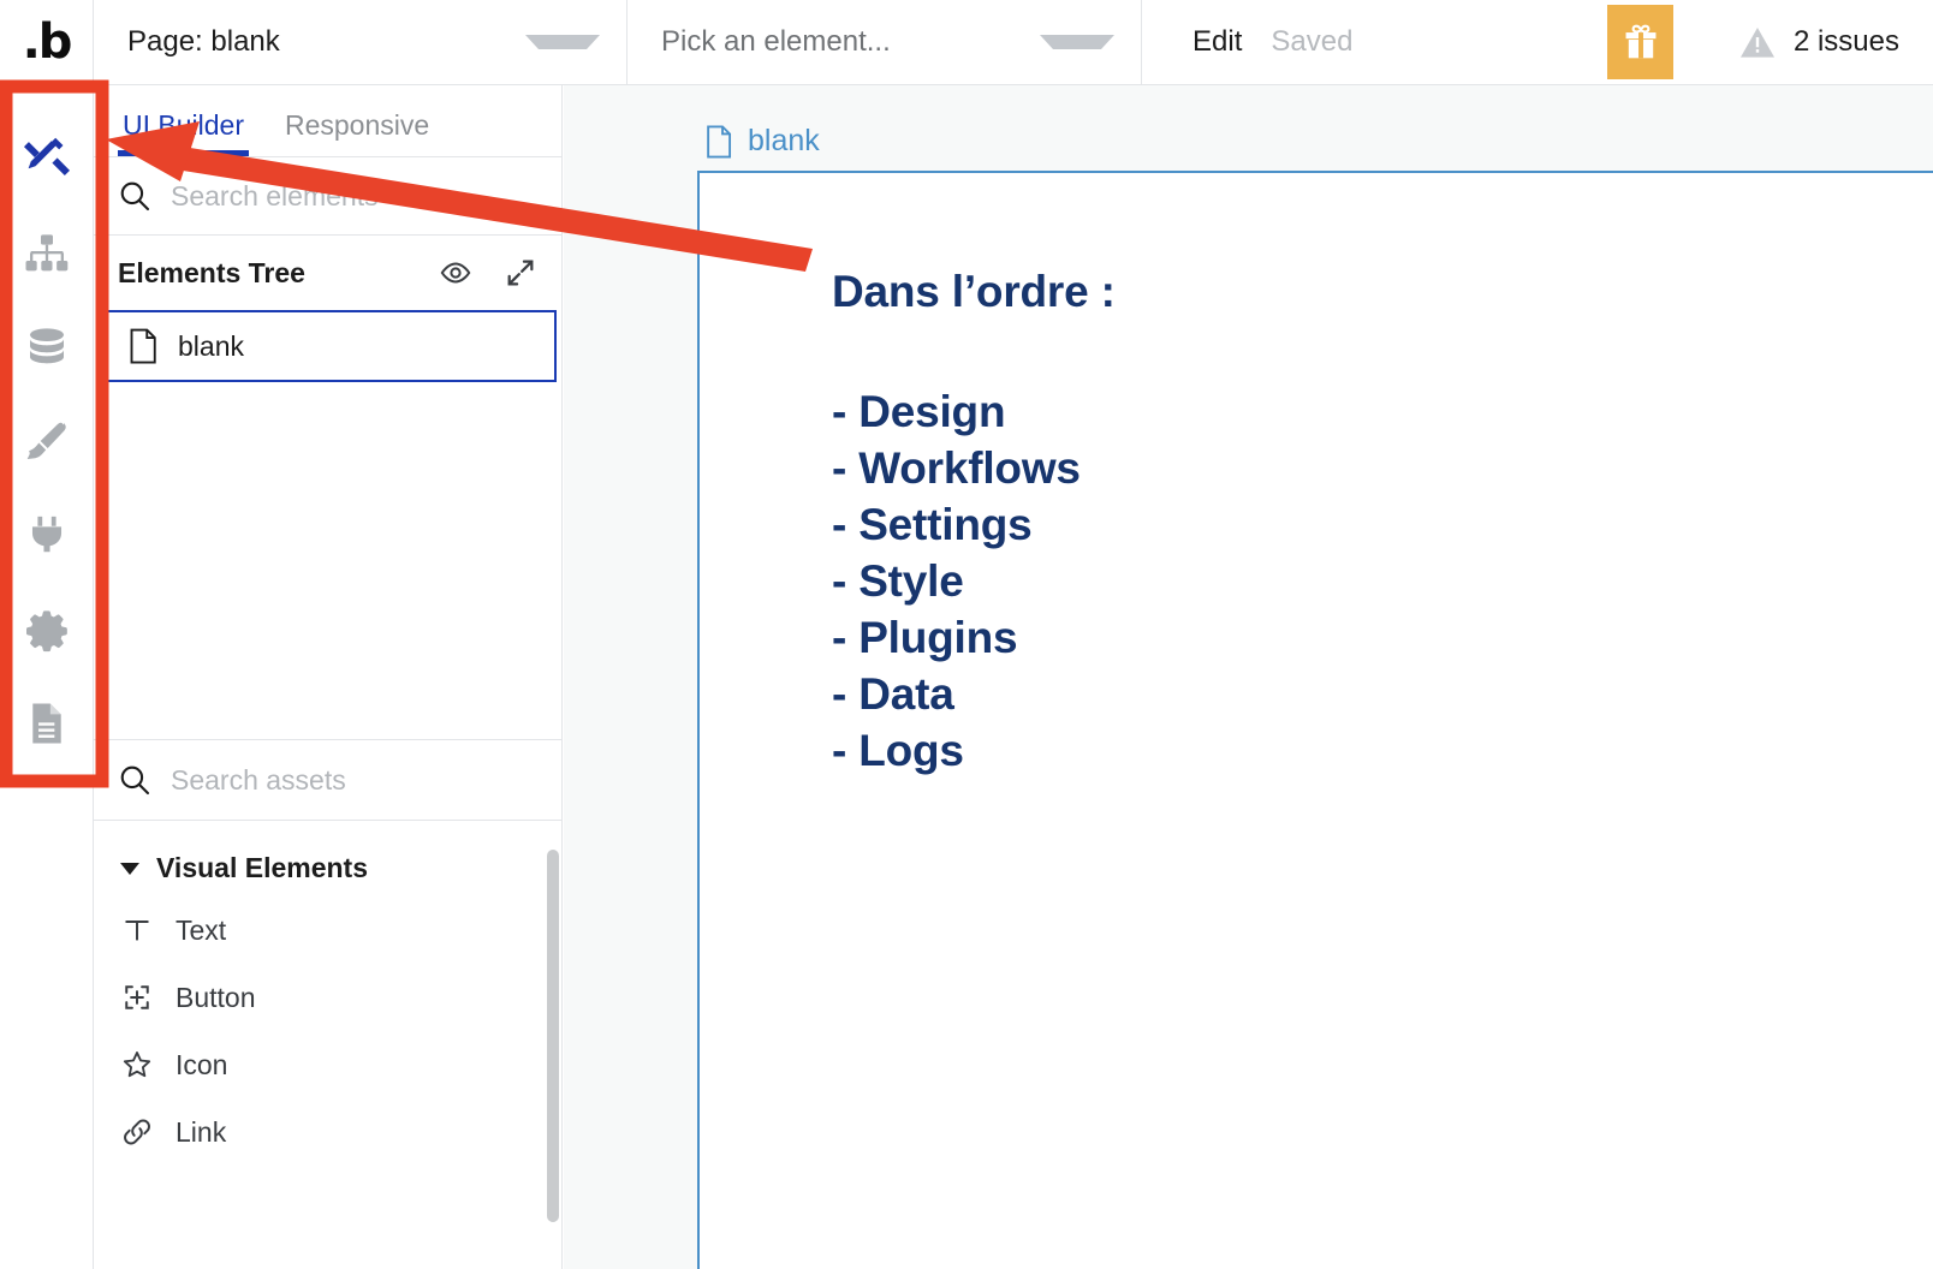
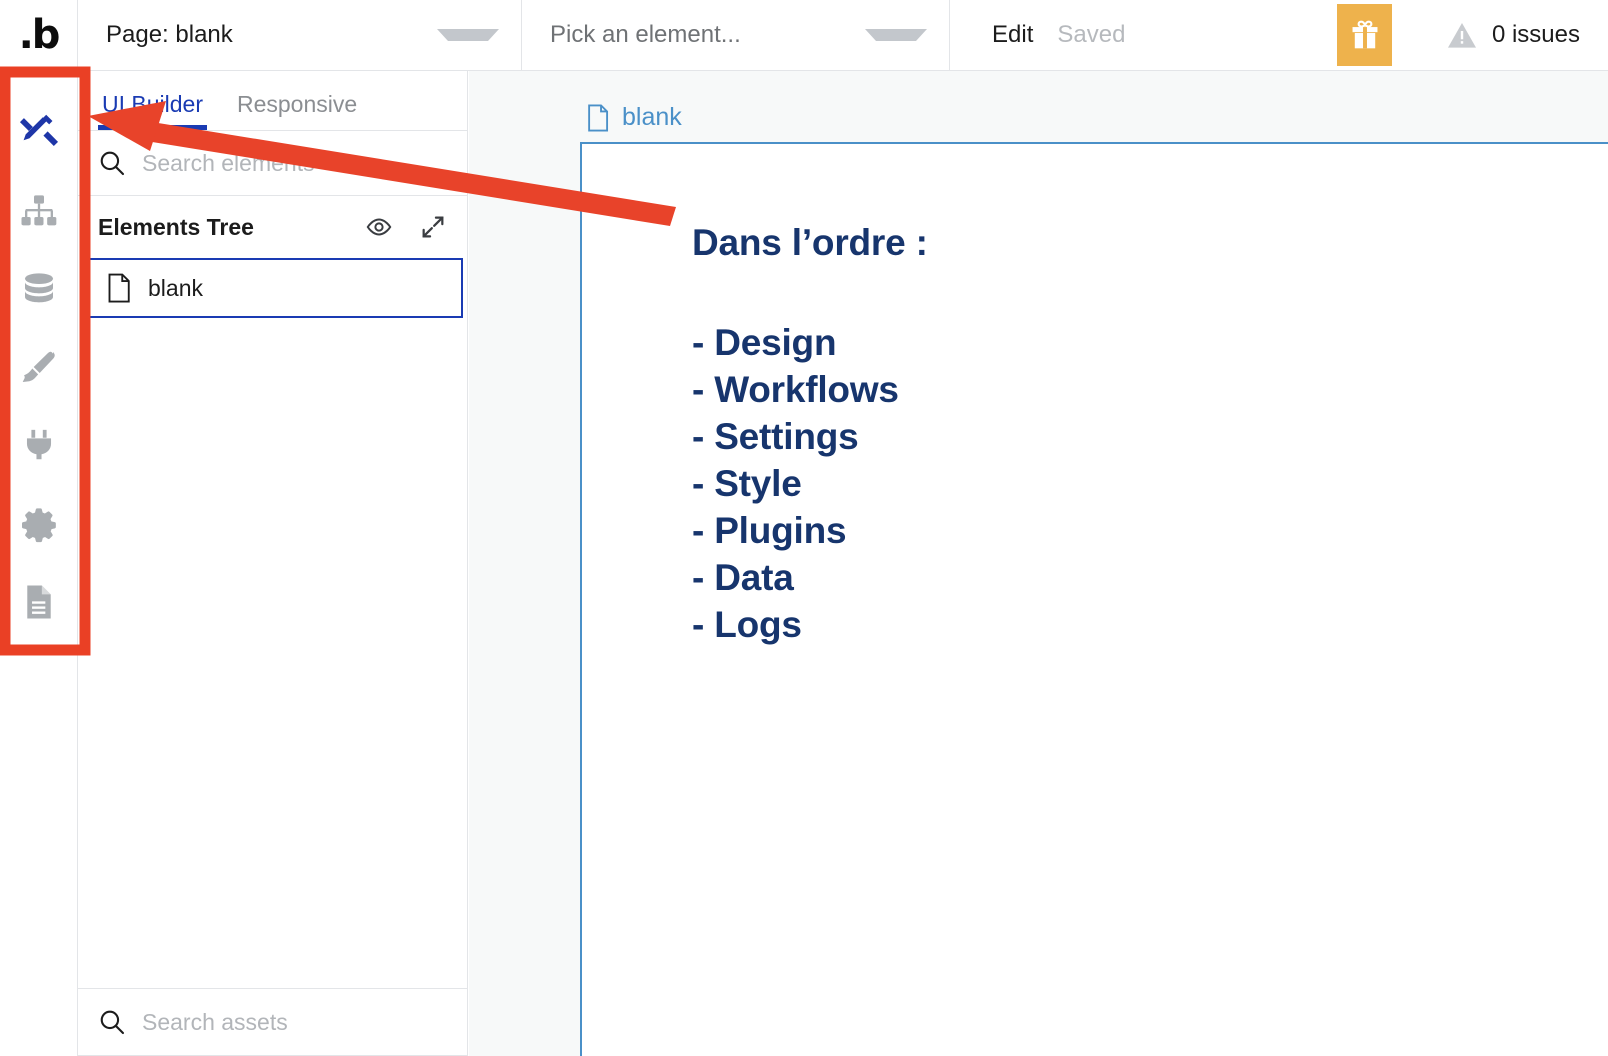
  .b
  Page: blank
  Pick an element...
  Edit
  Saved
- 2 issues
+ 0 issues
  UI Blder
  Responsive
  Search eleme
  Elements Tree
  blank
  Search assets
- Visual Elements
- Text
- Button
- Icon
- Link
  blank
  Dans l’ordre :
  - Design
  - Workflows
  - Settings
  - Style
  - Plugins
  - Data
  - Logs
